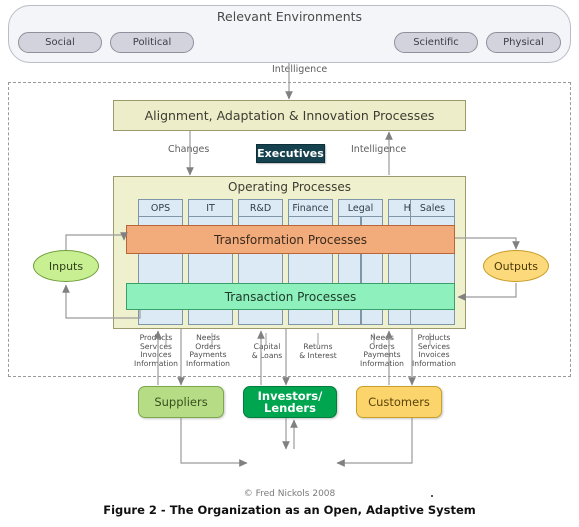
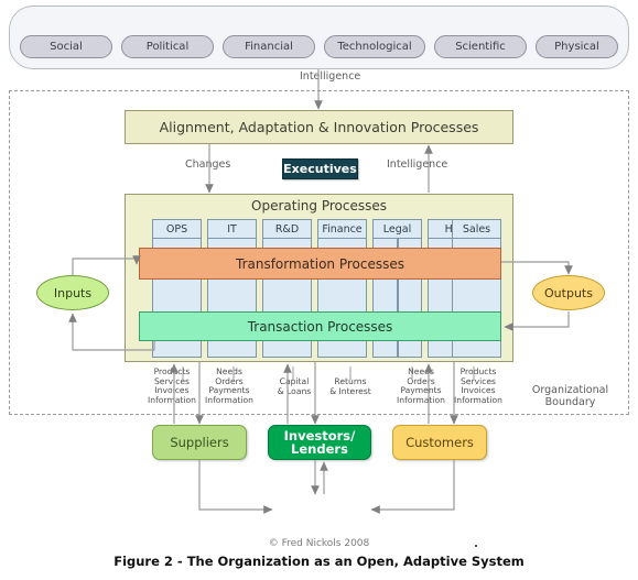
- Relevant Environments
  Social
  Political
+ Financial
+ Technological
  Scientific
  Physical
+ Organizational
+ Boundary
  Intelligence
  Chages
  Intelligence
  Alignment, Adaptation & Innovation Processes
  Executives
  Operating Processes
  OPS
  IT
  R&D
  Finance
  Legal
  Sales
  Transformation Processes
  Transaction Processes
  Inputs
  Outputs
  Products
  Servces
  Invoces
  Information
  Needs
  Orders
  Payments
  Information
  Cpital
  & Loans
  Returns
  & Interest
  Needs
  Ordes
  Payments
  Information
  Products
  Services
  Invoices
  Information
  Suppliers
  Investors/
  Lenders
  Customers
  © Fred Nickols 2008
  Figure 2 - The Organization as an Open, Adaptive System
